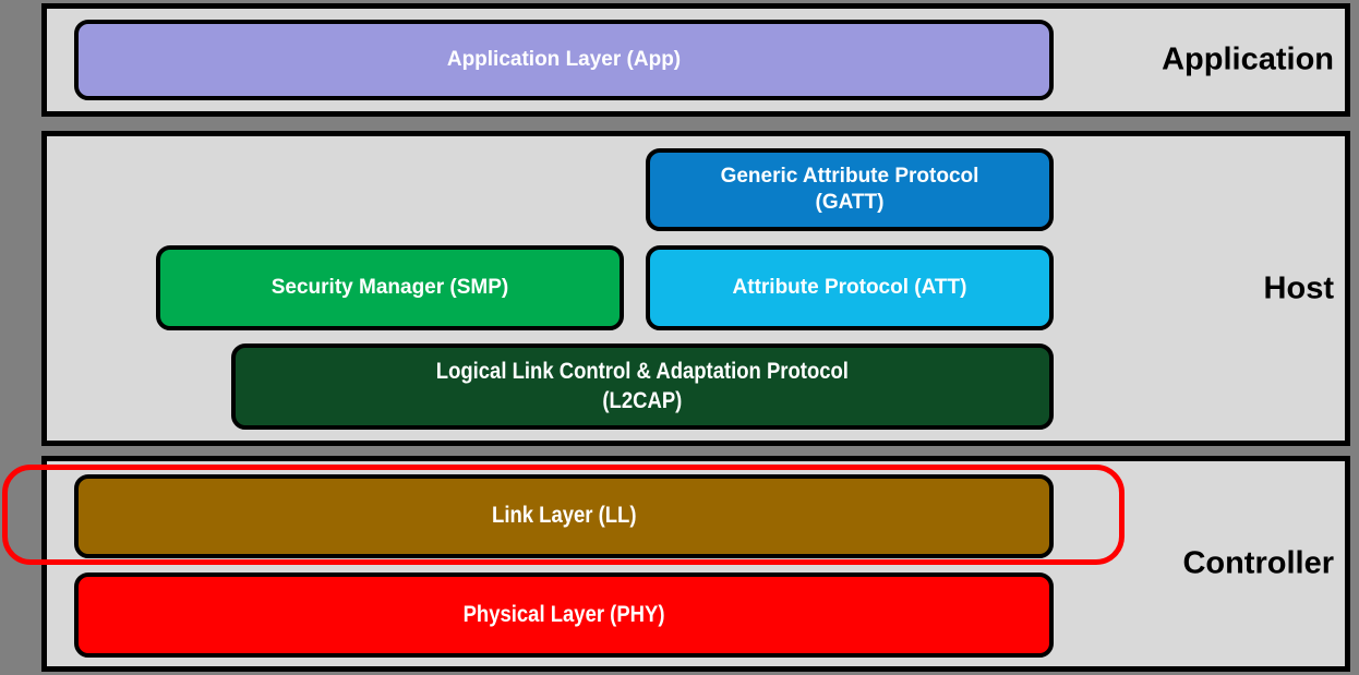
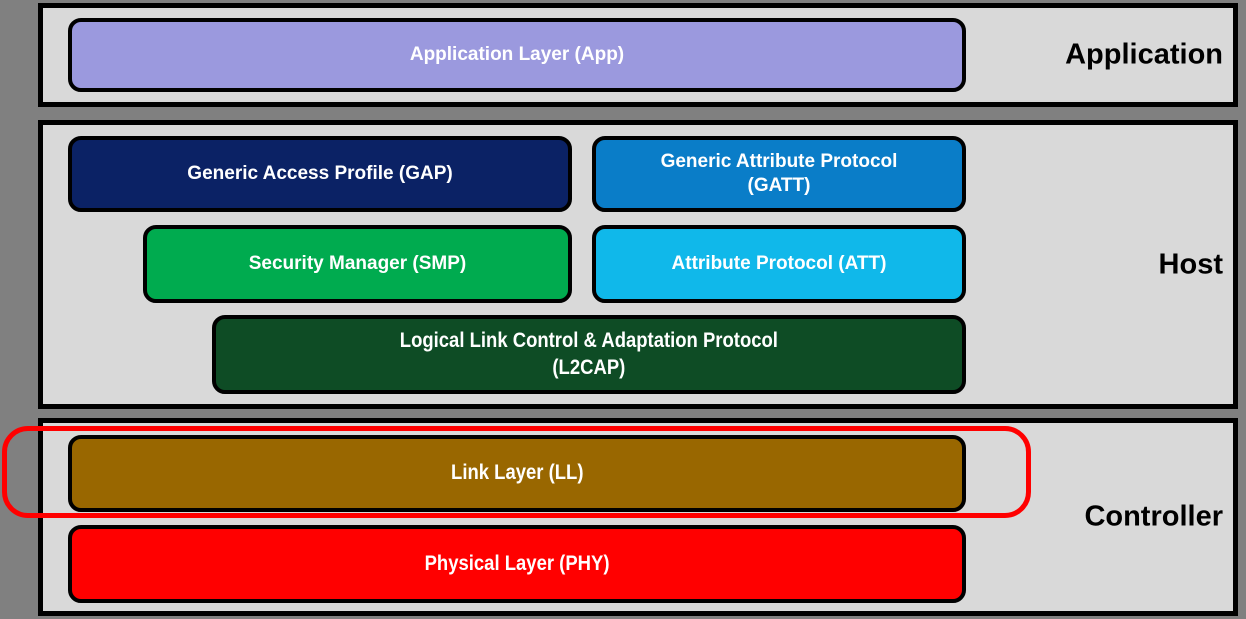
  Application Layer (App)
  Application
+ Generic Access Profile (GAP)
  Generic Attribute Protocol
  (GATT)
  Security Manager (SMP)
  Attribute Protocol (ATT)
  Logical Link Control & Adaptation Protocol
  (L2CAP)
  Host
  Link Layer (LL)
  Physical Layer (PHY)
  Controller
